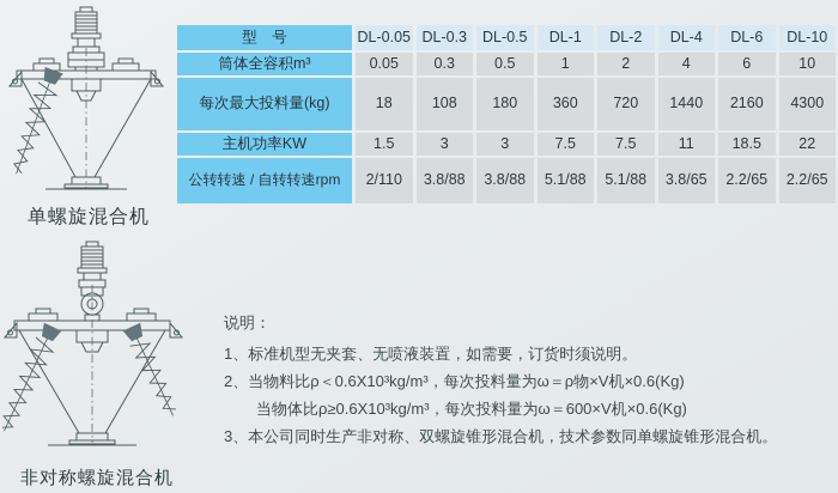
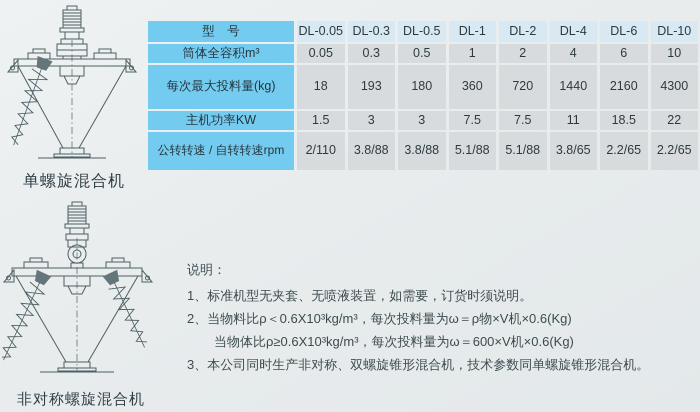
  单螺旋混合机
  非对称螺旋混合机
  型 号
  DL-0.05
  DL-0.3
  DL-0.5
  DL-1
  DL-2
  DL-4
  DL-6
  DL-10
  筒体全容积m³
  0.05
  0.3
  0.5
  1
  2
  4
  6
  10
  每次最大投料量(kg)
  18
- 108
+ 193
  180
  360
  720
  1440
  2160
  4300
  主机功率KW
  1.5
  3
  3
  7.5
  7.5
  11
  18.5
  22
  公转转速 / 自转转速rpm
  2/110
  3.8/88
  3.8/88
  5.1/88
  5.1/88
  3.8/65
  2.2/65
  2.2/65
  说明：
  1、标准机型无夹套、无喷液装置，如需要，订货时须说明。
  2、当物料比ρ＜0.6X10³kg/m³，每次投料量为ω＝ρ物×V机×0.6(Kg)
  当物体比ρ≥0.6X10³kg/m³，每次投料量为ω＝600×V机×0.6(Kg)
  3、本公司同时生产非对称、双螺旋锥形混合机，技术参数同单螺旋锥形混合机。
